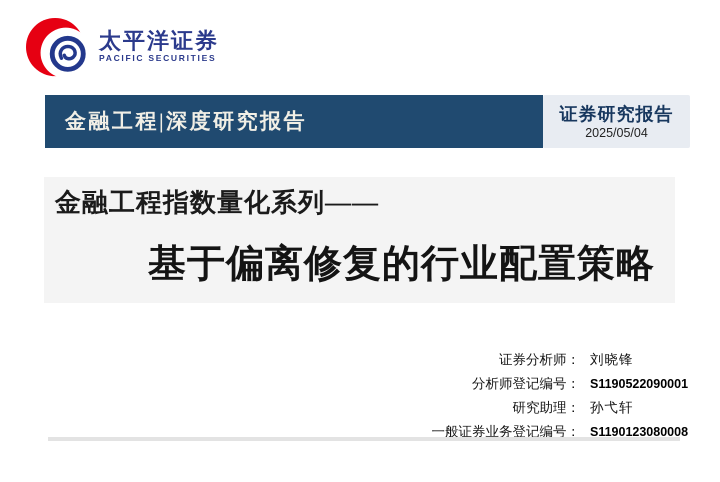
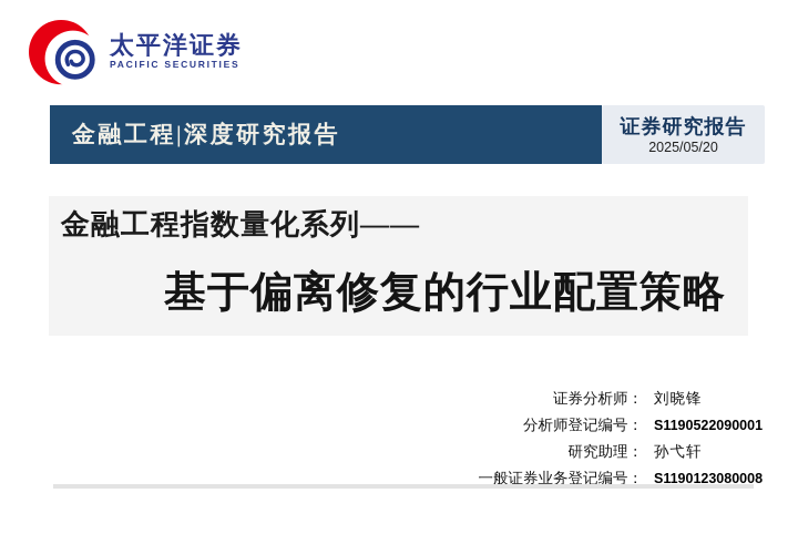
  太平洋证券
  PACIFIC SECURITIES
  金融工程|深度研究报告
  证券研究报告
- 2025/05/04
+ 2025/05/20
  金融工程指数量化系列——
  基于偏离修复的行业配置策略
  证券分析师：
  刘晓锋
  分析师登记编号：
  S1190522090001
  研究助理：
  孙弋轩
  一般证券业务登记编号：
  S1190123080008
